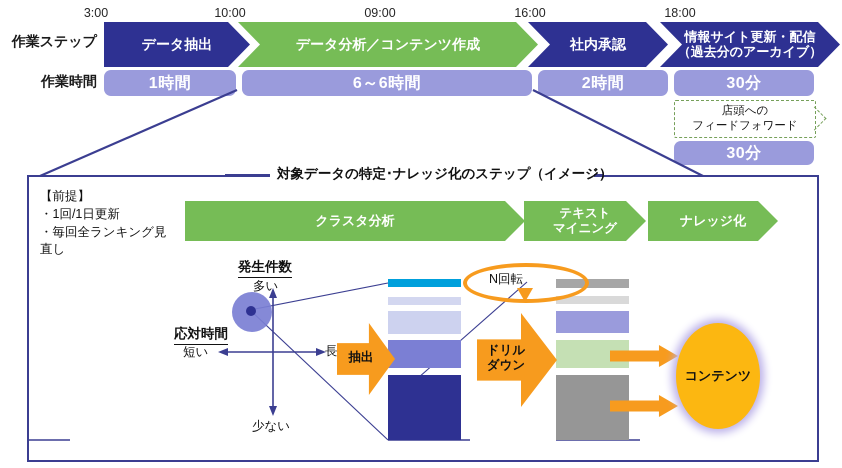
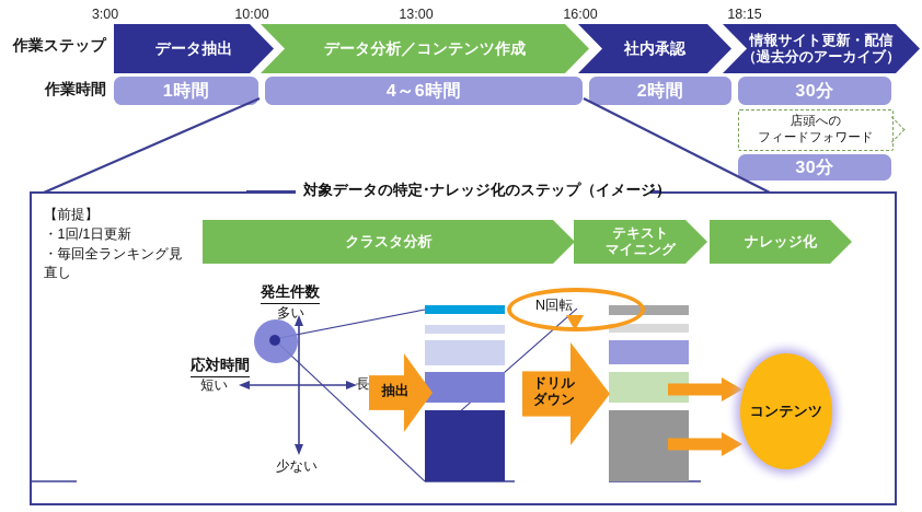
  3:00
  10:00
- 09:00
+ 13:00
  16:00
- 18:00
+ 18:15
  作業ステップ
  作業時間
  データ抽出
  データ分析／コンテンツ作成
  社内承認
  情報サイト更新・配信
  （過去分のアーカイブ）
  1時間
- 6～6時間
+ 4～6時間
  2時間
  30分
  店頭への
  フィードフォワード
  30分
  対象データの特定･ナレッジ化のステップ（イメージ
  【前提】
  ・1回/1日更新
  ・毎回全ランキング見
  直し
  クラスタ分析
  テキスト
  マイニング
  ナレッジ化
  発生件数
  多い
  少ない
  応対時間
  短い
  抽出
  ドリル
  ダウン
  N回転
  コンテンツ
